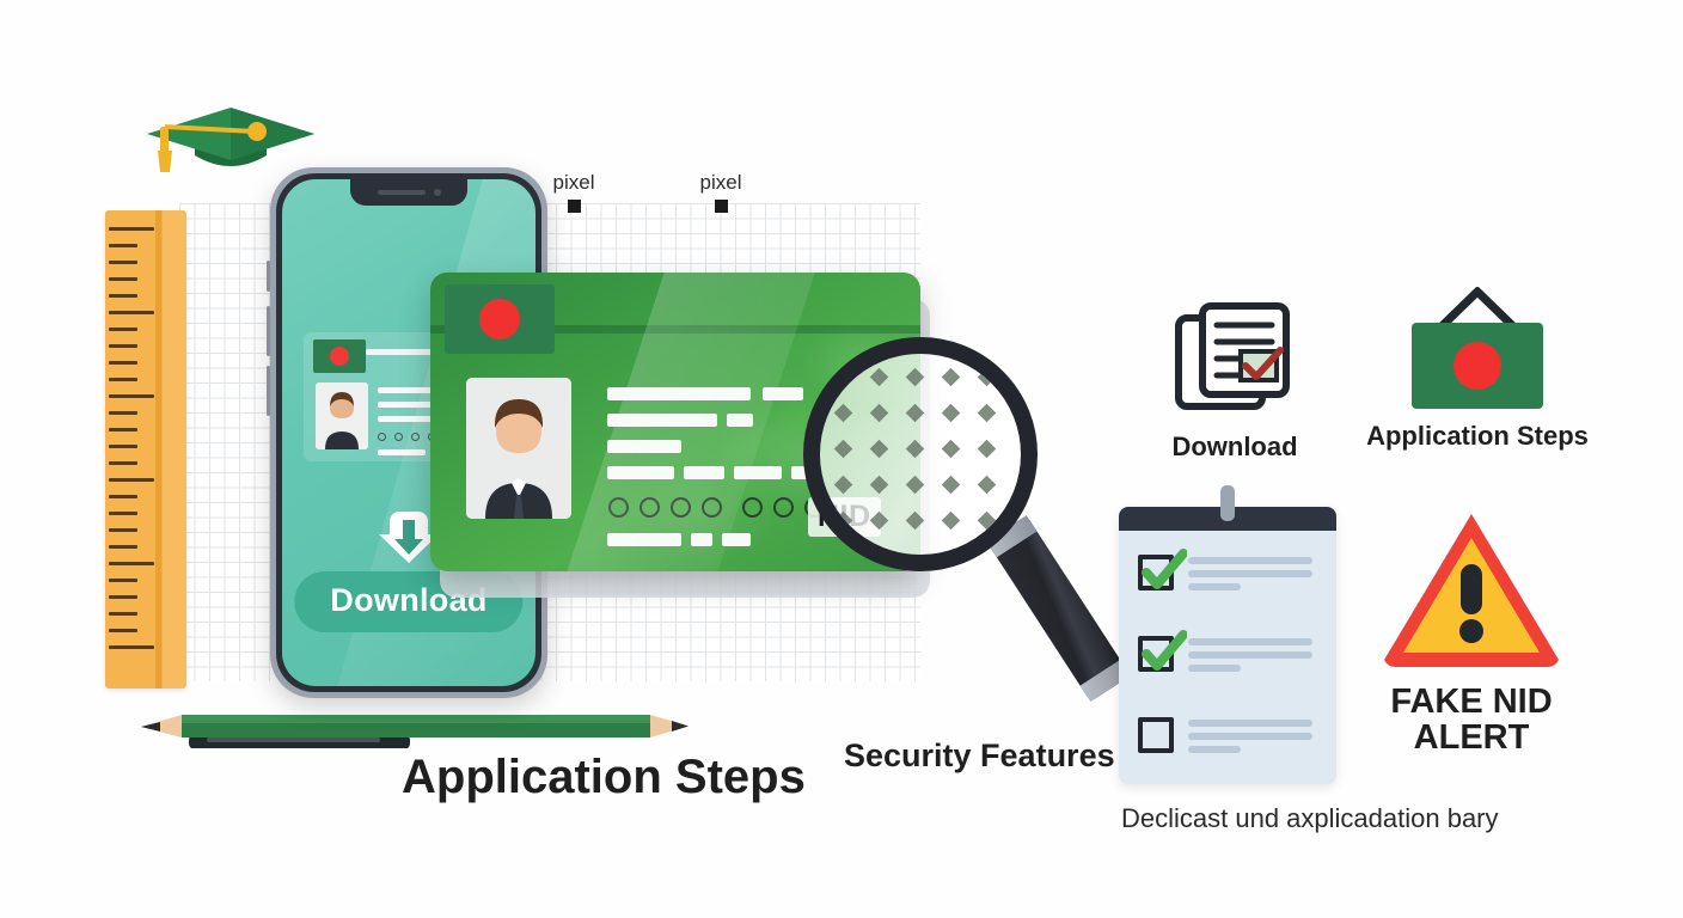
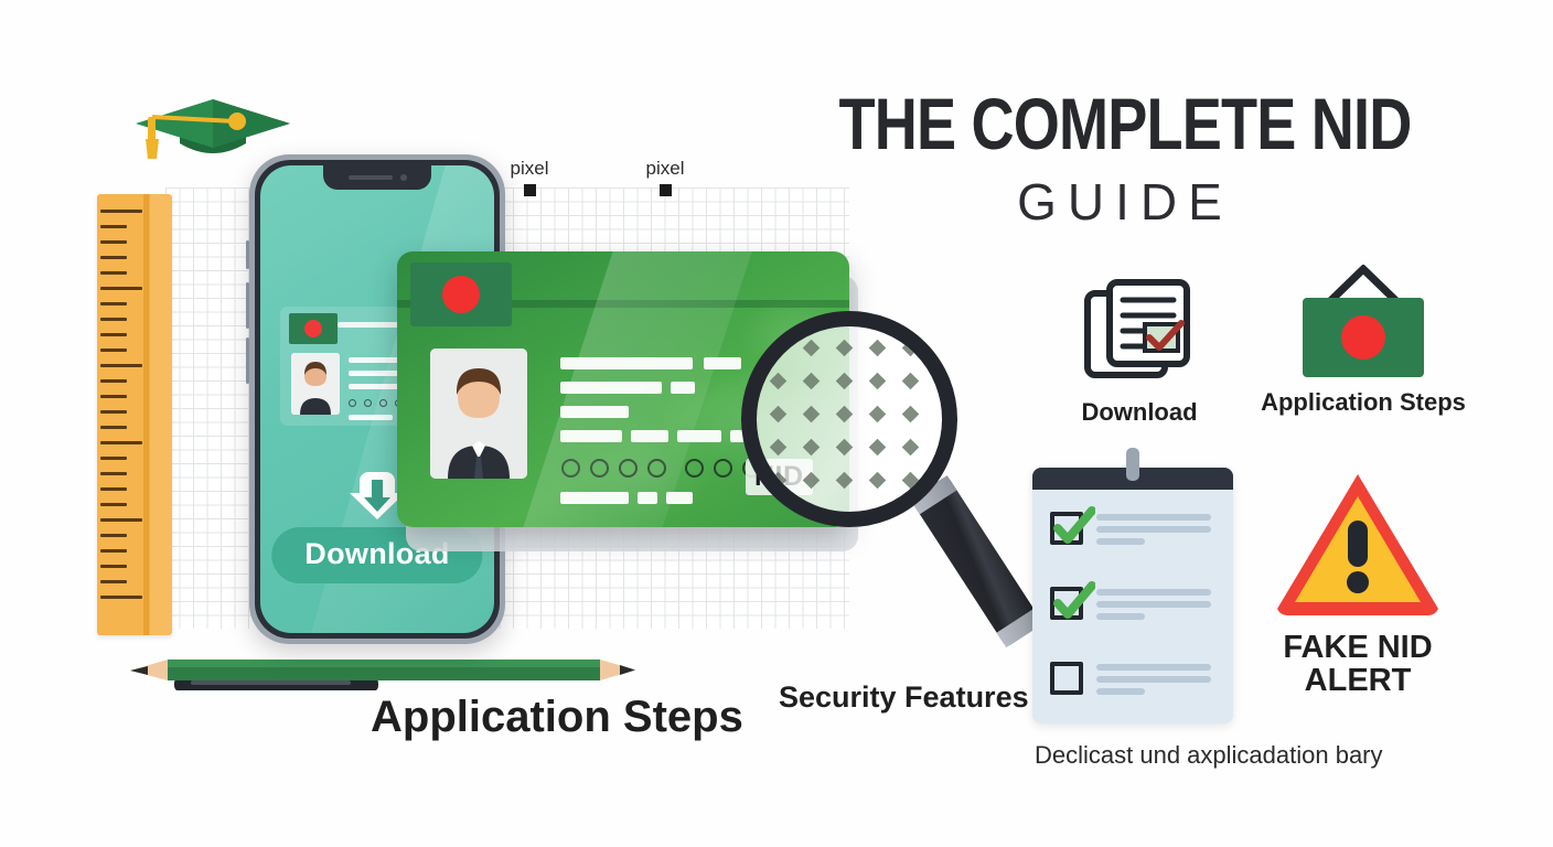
  Download
  pixel
  pixel
+ THE COMPLETE NID
+ GUIDE
  Download
  Application Steps
  FAKE NID
  ALERT
  Application Steps
  Security Features
  Declicast und axplicadation bary
